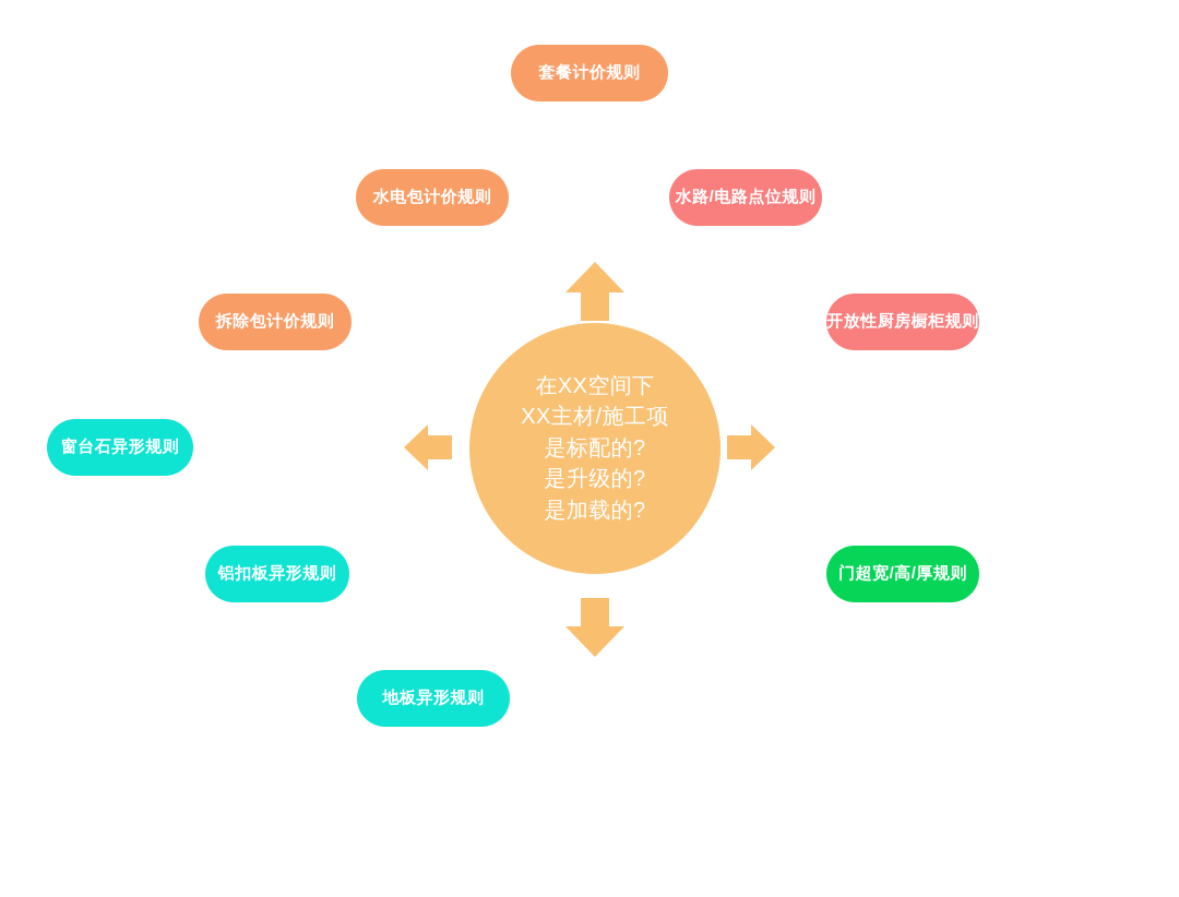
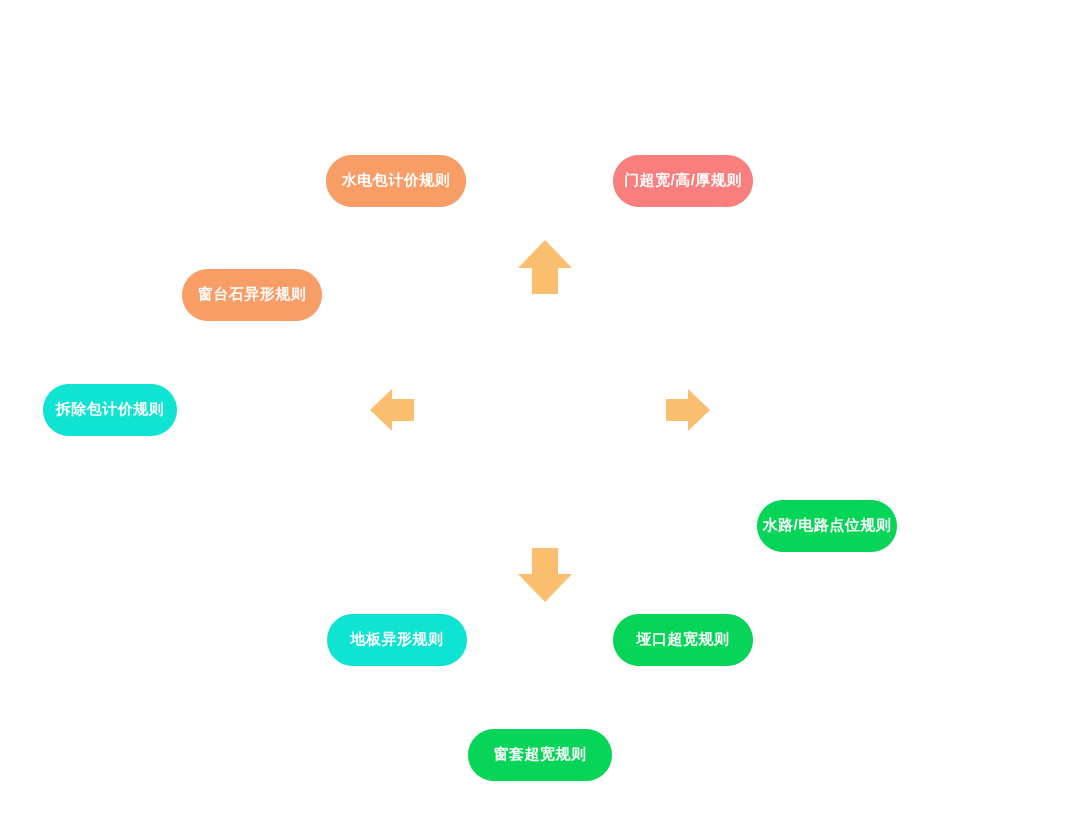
- 在XX空间下
- XX主材/施工项
- 是标配的?
- 是升级的?
- 是加载的?
- 套餐计价规则
  水电包计价规则
- 拆除包计价规则
+ 窗台石异形规则
- 水路/电路点位规则
+ 门超宽/高/厚规则
- 开放性厨房橱柜规则
- 门超宽/高/厚规则
+ 水路/电路点位规则
+ 垭口超宽规则
+ 窗套超宽规则
  地板异形规则
- 铝扣板异形规则
- 窗台石异形规则
+ 拆除包计价规则
